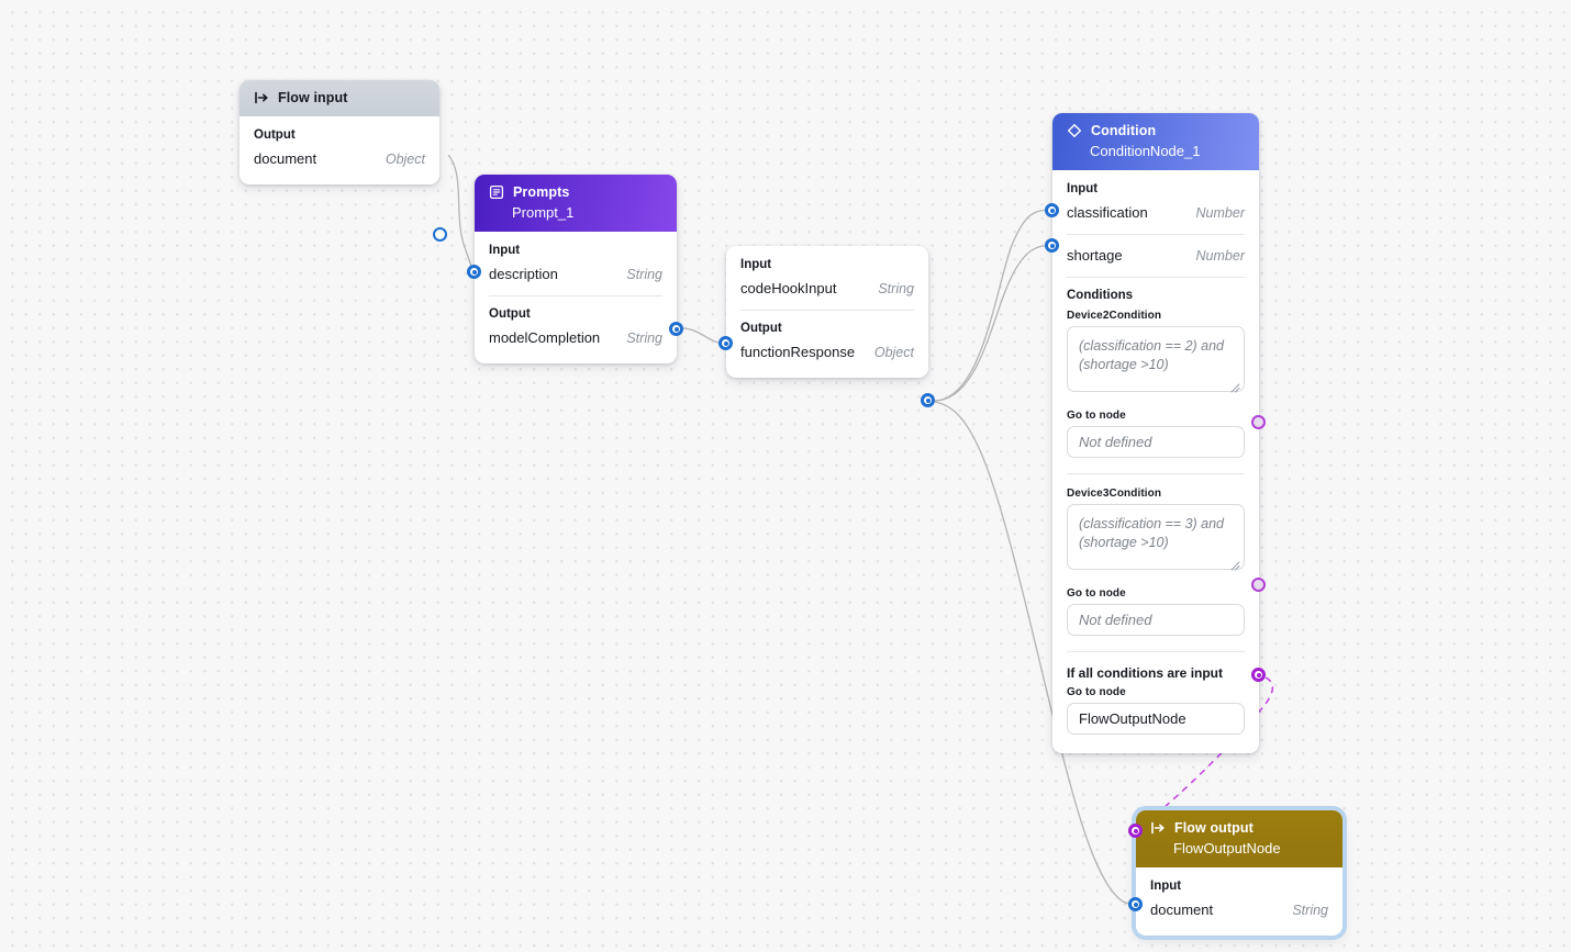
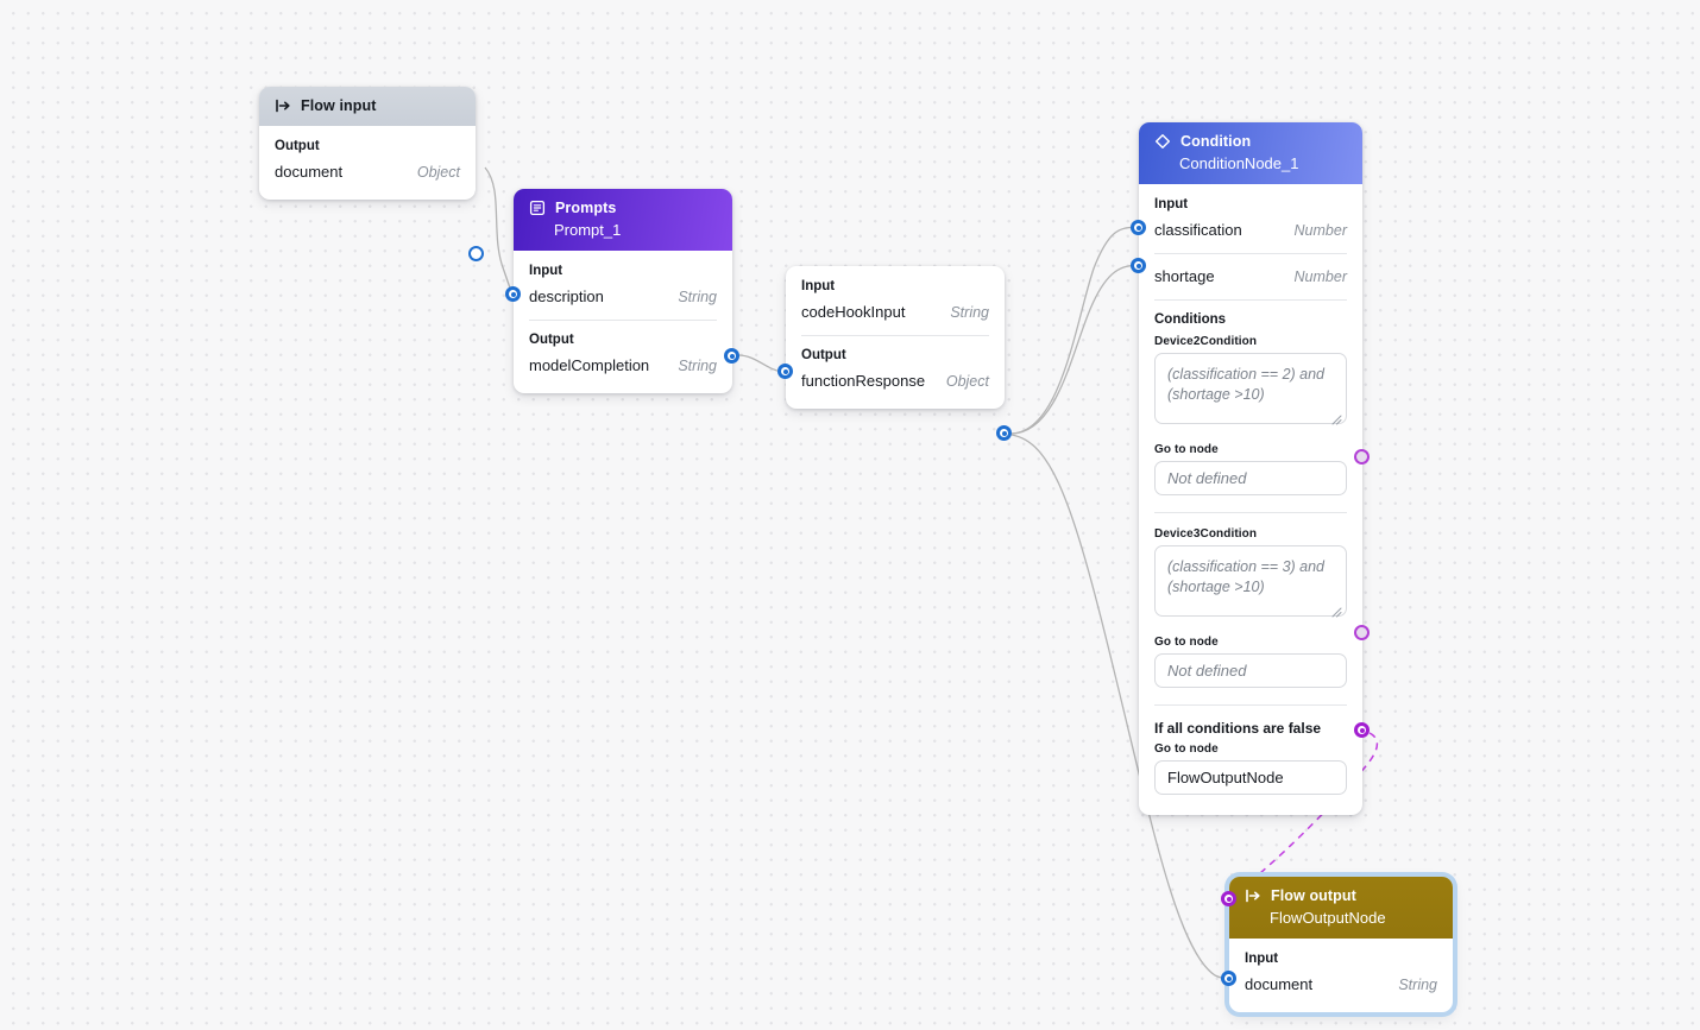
  Flow input
  Output
  document
  Object
  Prompts
  Prompt_1
  Input
  description
  String
  Output
  modelCompletion
  String
  Input
  codeHookInput
  String
  Output
  functionResponse
  Object
  Condition
  ConditionNode_1
  Input
  classification
  Number
  shortage
  Number
  Conditions
  Device2Condition
  Go to node
  Not defined
  Device3Condition
  Go to node
  Not defined
- If all conditions are input
+ If all conditions are false
  Go to node
  FlowOutputNode
  Flow output
  FlowOutputNode
  Input
  document
  String
